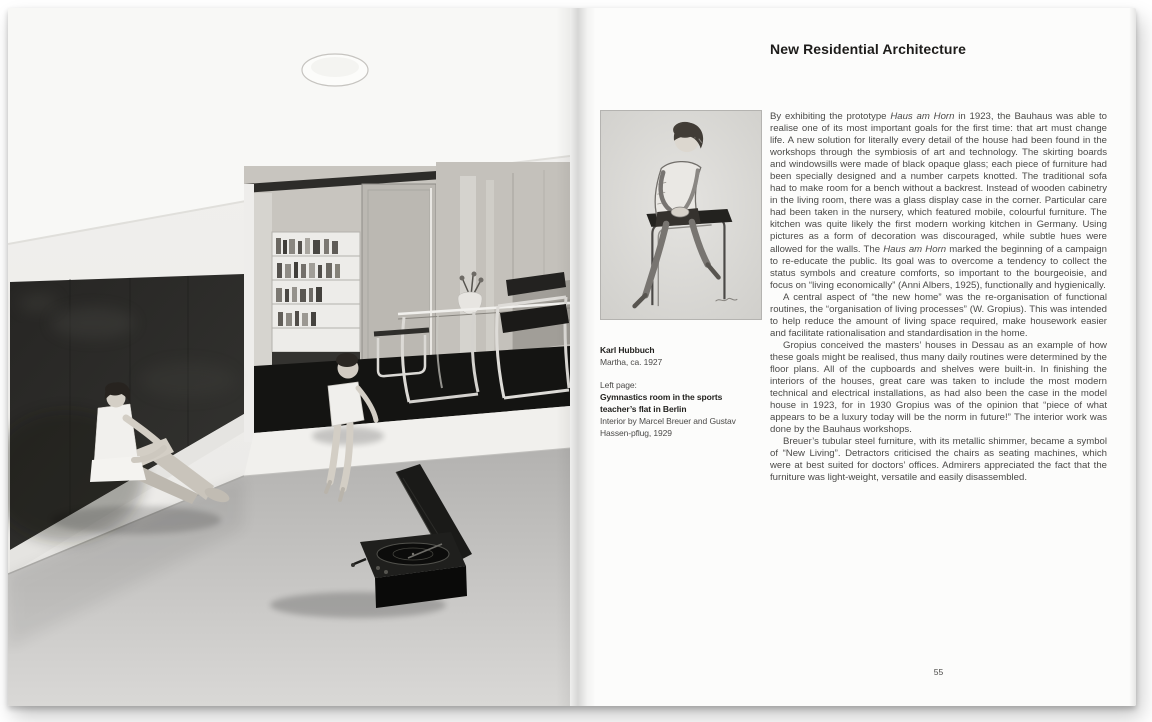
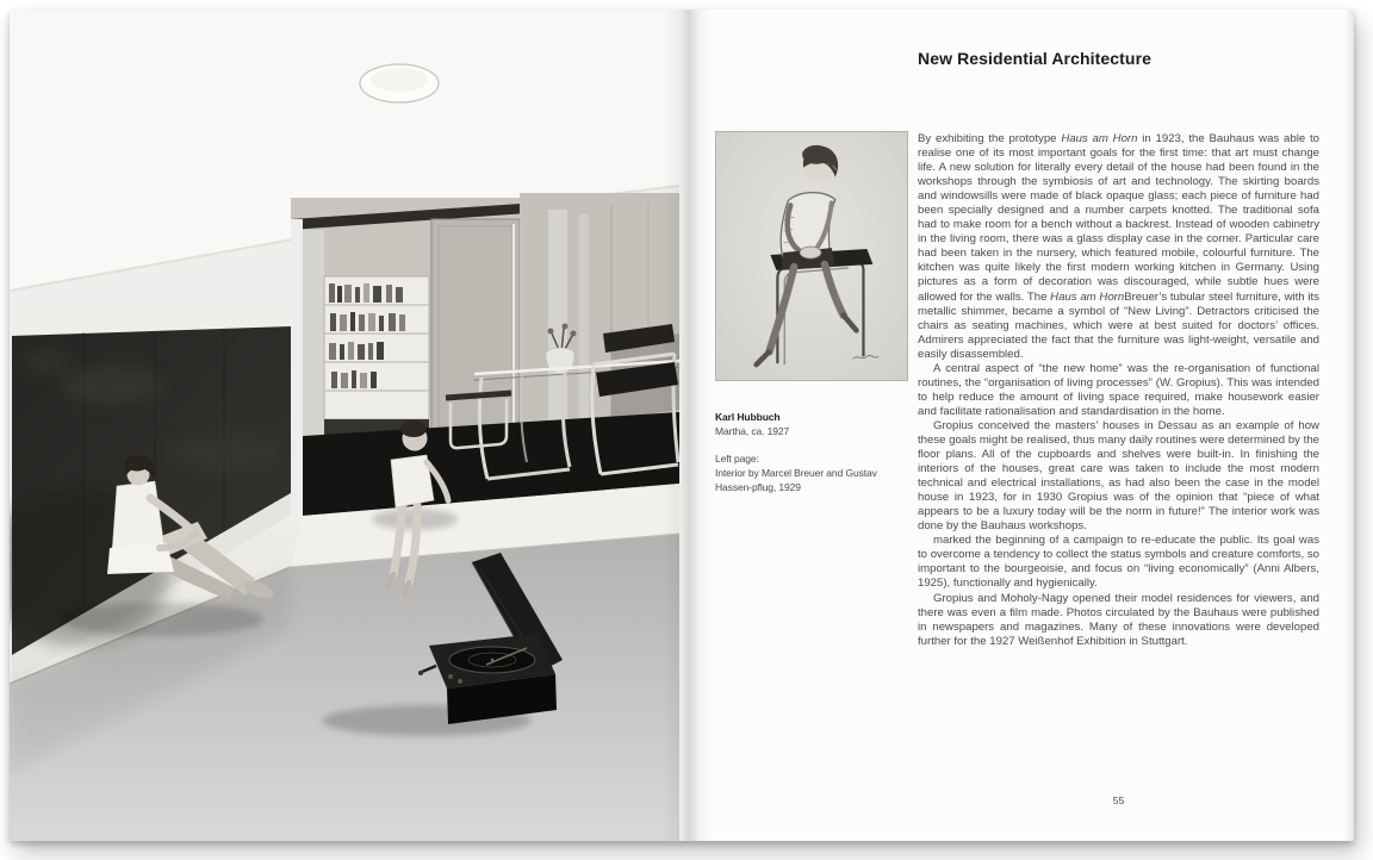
  New Residential Architecture
  Karl Hubbuch
  Martha, ca. 1927
  Left page:
- Gymnastics room in the sports teacher’s flat in Berlin
  Interior by Marcel Breuer and Gustav Hassen-pflug, 1929
- By exhibiting the prototype Haus am Horn in 1923, the Bauhaus was able to realise one of its most important goals for the first time: that art must change life. A new solution for literally every detail of the house had been found in the workshops through the symbiosis of art and technology. The skirting boards and windowsills were made of black opaque glass; each piece of furniture had been specially designed and a number carpets knotted. The traditional sofa had to make room for a bench without a backrest. Instead of wooden cabinetry in the living room, there was a glass display case in the corner. Particular care had been taken in the nursery, which featured mobile, colourful furniture. The kitchen was quite likely the first modern working kitchen in Germany. Using pictures as a form of decoration was discouraged, while subtle hues were allowed for the walls. The Haus am Horn marked the beginning of a campaign to re-educate the public. Its goal was to overcome a tendency to collect the status symbols and creature comforts, so important to the bourgeoisie, and focus on “living economically” (Anni Albers, 1925), functionally and hygienically.
+ By exhibiting the prototype Haus am Horn in 1923, the Bauhaus was able to realise one of its most important goals for the first time: that art must change life. A new solution for literally every detail of the house had been found in the workshops through the symbiosis of art and technology. The skirting boards and windowsills were made of black opaque glass; each piece of furniture had been specially designed and a number carpets knotted. The traditional sofa had to make room for a bench without a backrest. Instead of wooden cabinetry in the living room, there was a glass display case in the corner. Particular care had been taken in the nursery, which featured mobile, colourful furniture. The kitchen was quite likely the first modern working kitchen in Germany. Using pictures as a form of decoration was discouraged, while subtle hues were allowed for the walls. The Haus am HornBreuer’s tubular steel furniture, with its metallic shimmer, became a symbol of “New Living”. Detractors criticised the chairs as seating machines, which were at best suited for doctors’ offices. Admirers appreciated the fact that the furniture was light-weight, versatile and easily disassembled.
  A central aspect of “the new home” was the re-organisation of functional routines, the “organisation of living processes” (W. Gropius). This was intended to help reduce the amount of living space required, make housework easier and facilitate rationalisation and standardisation in the home.
  Gropius conceived the masters’ houses in Dessau as an example of how these goals might be realised, thus many daily routines were determined by the floor plans. All of the cupboards and shelves were built-in. In finishing the interiors of the houses, great care was taken to include the most modern technical and electrical installations, as had also been the case in the model house in 1923, for in 1930 Gropius was of the opinion that “piece of what appears to be a luxury today will be the norm in future!” The interior work was done by the Bauhaus workshops.
- Breuer’s tubular steel furniture, with its metallic shimmer, became a symbol of “New Living”. Detractors criticised the chairs as seating machines, which were at best suited for doctors’ offices. Admirers appreciated the fact that the furniture was light-weight, versatile and easily disassembled.
+ marked the beginning of a campaign to re-educate the public. Its goal was to overcome a tendency to collect the status symbols and creature comforts, so important to the bourgeoisie, and focus on “living economically” (Anni Albers, 1925), functionally and hygienically.
+ Gropius and Moholy-Nagy opened their model residences for viewers, and there was even a film made. Photos circulated by the Bauhaus were published in newspapers and magazines. Many of these innovations were developed further for the 1927 Weißenhof Exhibition in Stuttgart.
  55
